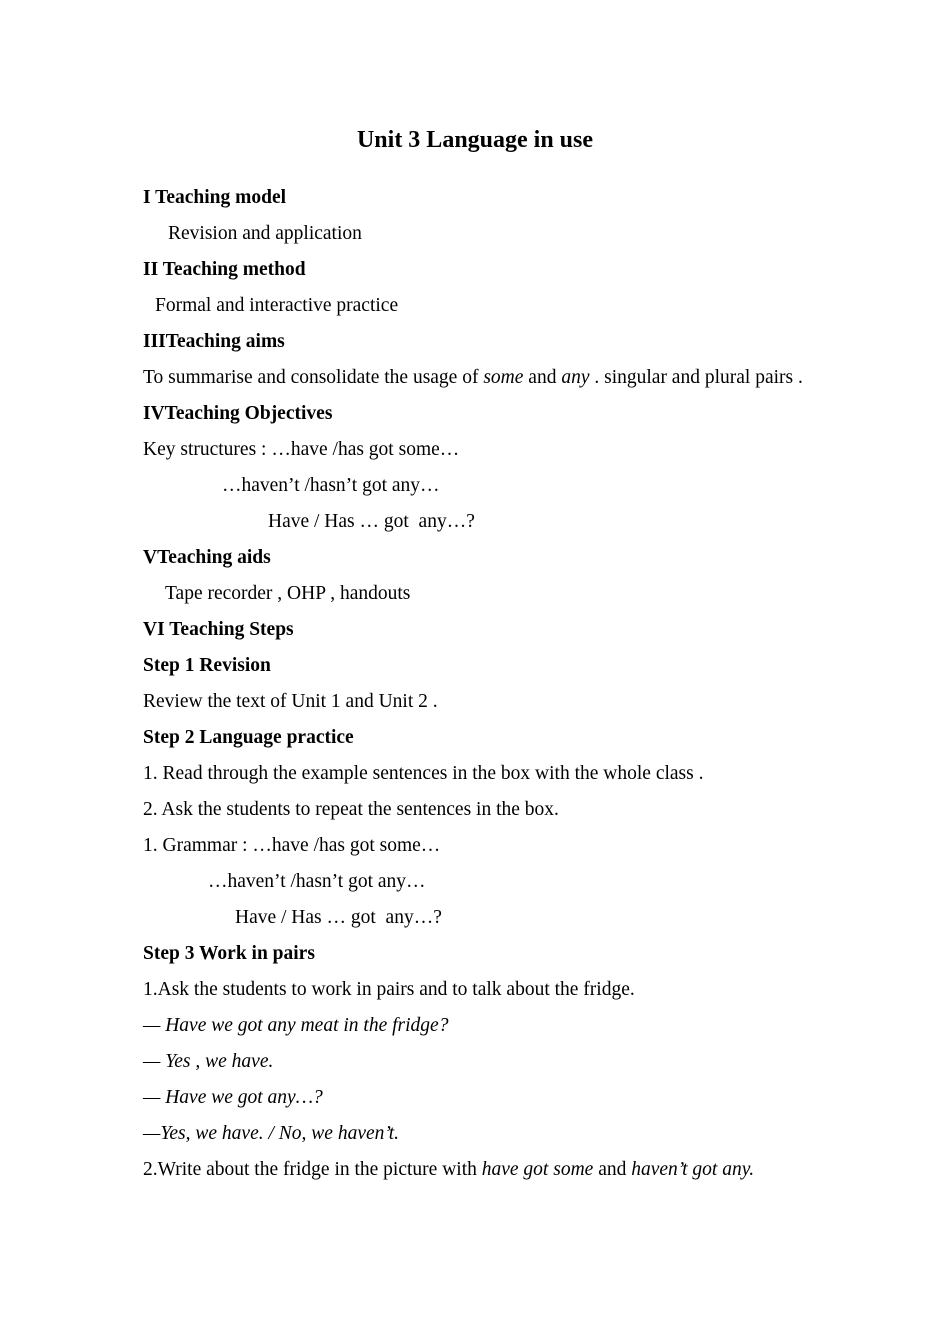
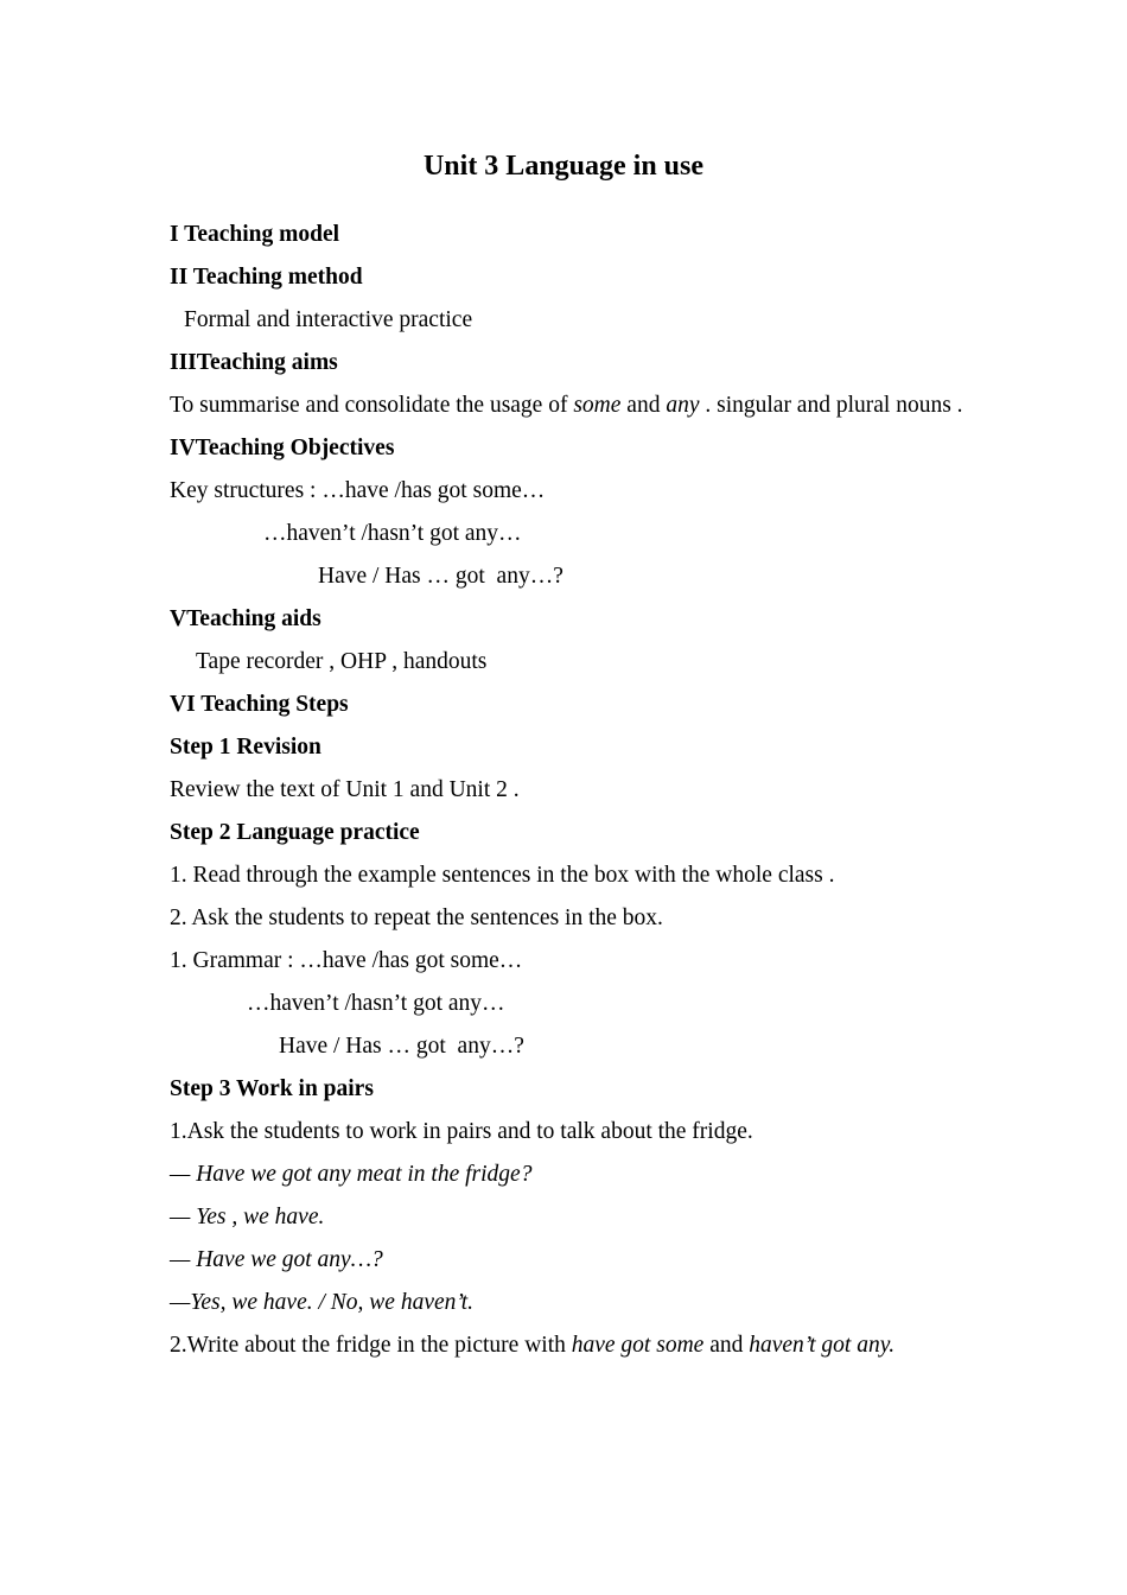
  Unit 3 Language in use
  I Teaching model
- Revision and application
  II Teaching method
  Formal and interactive practice
  IIITeaching aims
- To summarise and consolidate the usage of some and any . singular and plural pairs .
+ To summarise and consolidate the usage of some and any . singular and plural nouns .
  IVTeaching Objectives
  Key structures : …have /has got some…
  …haven’t /hasn’t got any…
  Have / Has … got any…?
  VTeaching aids
  Tape recorder , OHP , handouts
  VI Teaching Steps
  Step 1 Revision
  Review the text of Unit 1 and Unit 2 .
  Step 2 Language practice
  1. Read through the example sentences in the box with the whole class .
  2. Ask the students to repeat the sentences in the box.
  1. Grammar : …have /has got some…
  …haven’t /hasn’t got any…
  Have / Has … got any…?
  Step 3 Work in pairs
  1.Ask the students to work in pairs and to talk about the fridge.
  — Have we got any meat in the fridge?
  — Yes , we have.
  — Have we got any…?
  —Yes, we have. / No, we haven’t.
  2.Write about the fridge in the picture with have got some and haven’t got any.
